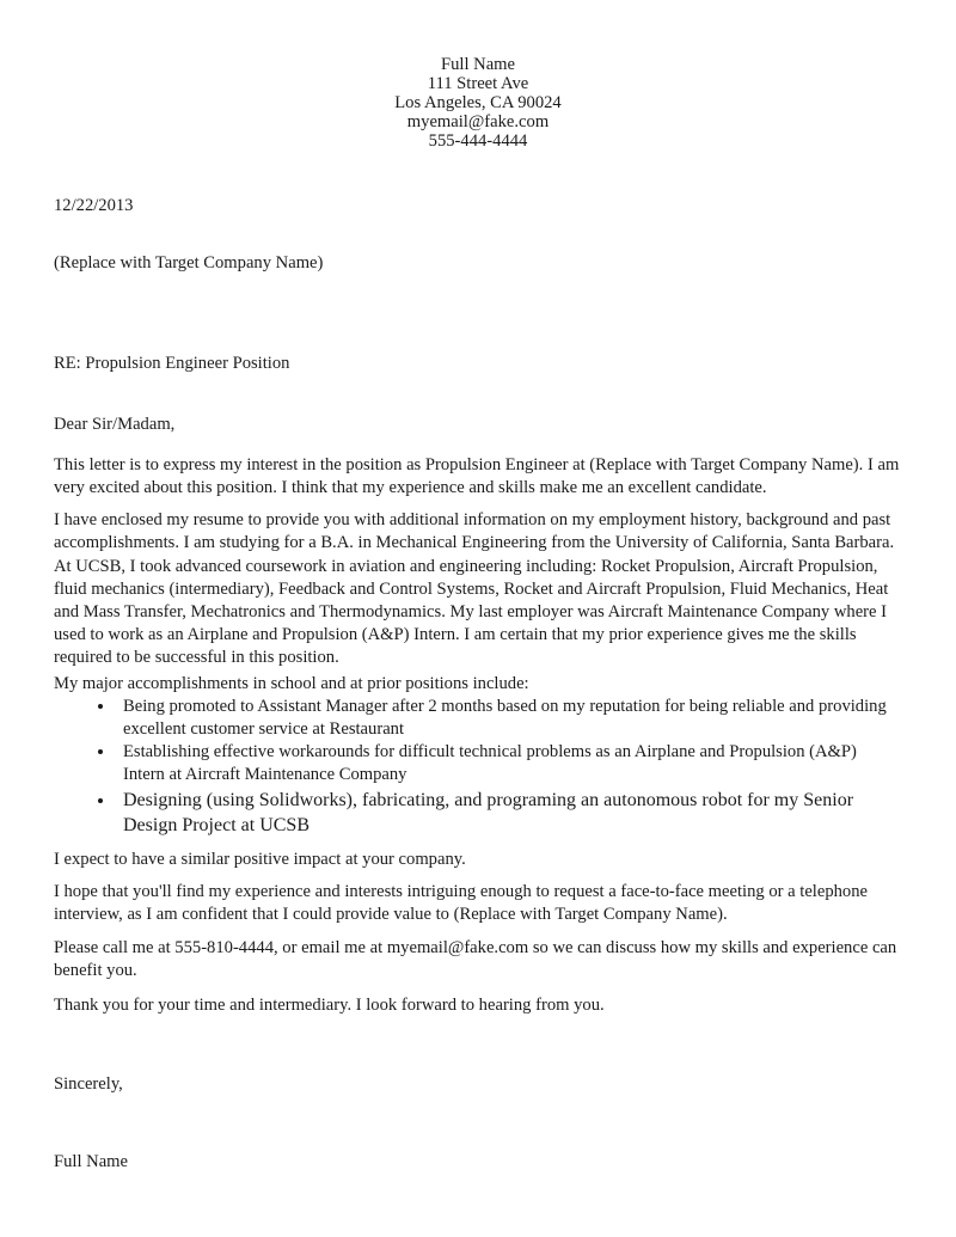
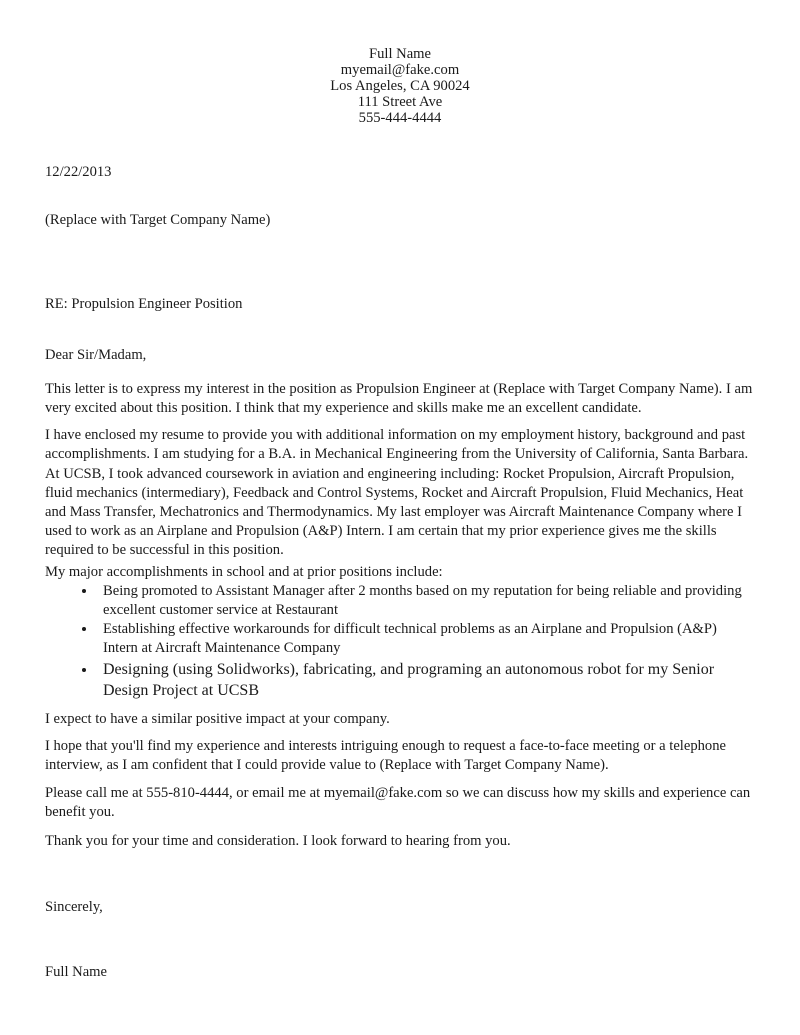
  Full Name
- 111 Street Ave
+ myemail@fake.com
  Los Angeles, CA 90024
- myemail@fake.com
+ 111 Street Ave
  555-444-4444
  12/22/2013
  (Replace with Target Company Name)
  RE: Propulsion Engineer Position
  Dear Sir/Madam,
  This letter is to express my interest in the position as Propulsion Engineer at (Replace with Target Company Name). I am very excited about this position. I think that my experience and skills make me an excellent candidate.
  I have enclosed my resume to provide you with additional information on my employment history, background and past accomplishments. I am studying for a B.A. in Mechanical Engineering from the University of California, Santa Barbara. At UCSB, I took advanced coursework in aviation and engineering including: Rocket Propulsion, Aircraft Propulsion, fluid mechanics (intermediary), Feedback and Control Systems, Rocket and Aircraft Propulsion, Fluid Mechanics, Heat and Mass Transfer, Mechatronics and Thermodynamics. My last employer was Aircraft Maintenance Company where I used to work as an Airplane and Propulsion (A&P) Intern. I am certain that my prior experience gives me the skills required to be successful in this position.
  My major accomplishments in school and at prior positions include:
  Being promoted to Assistant Manager after 2 months based on my reputation for being reliable and providing excellent customer service at Restaurant
  Establishing effective workarounds for difficult technical problems as an Airplane and Propulsion (A&P) Intern at Aircraft Maintenance Company
  Designing (using Solidworks), fabricating, and programing an autonomous robot for my Senior Design Project at UCSB
  I expect to have a similar positive impact at your company.
  I hope that you'll find my experience and interests intriguing enough to request a face-to-face meeting or a telephone interview, as I am confident that I could provide value to (Replace with Target Company Name).
  Please call me at 555-810-4444, or email me at myemail@fake.com so we can discuss how my skills and experience can benefit you.
- Thank you for your time and intermediary. I look forward to hearing from you.
+ Thank you for your time and consideration. I look forward to hearing from you.
  Sincerely,
  Full Name
